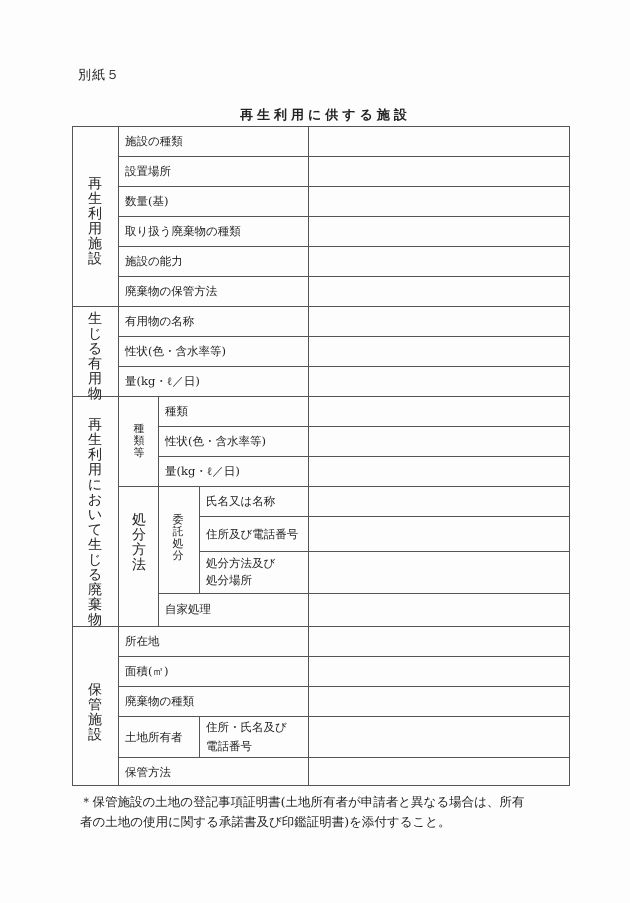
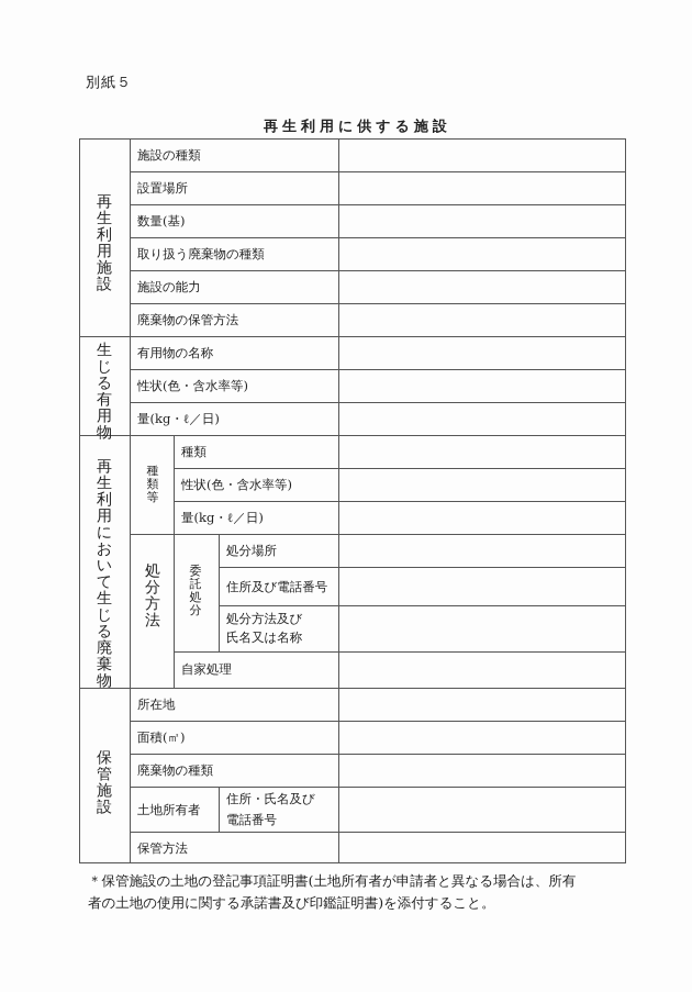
  別紙５
  再生利用に供する施設
  再生利用施設
  施設の種類
  設置場所
  数量(基)
  取り扱う廃棄物の種類
  施設の能力
  廃棄物の保管方法
  生じる有用物
  有用物の名称
  性状(色・含水率等)
  量(kg・ℓ／日)
  再生利用において生じる廃棄物
  種類等
  種類
  性状(色・含水率等)
  量(kg・ℓ／日)
  処分方法
  委託処分
- 氏名又は名称
+ 処分場所
  住所及び電話番号
  処分方法及び
- 処分場所
+ 氏名又は名称
  自家処理
  保管施設
  所在地
  面積(㎡)
  廃棄物の種類
  土地所有者
  住所・氏名及び
  電話番号
  保管方法
  ＊保管施設の土地の登記事項証明書(土地所有者が申請者と異なる場合は、所有
  者の土地の使用に関する承諾書及び印鑑証明書)を添付すること。
